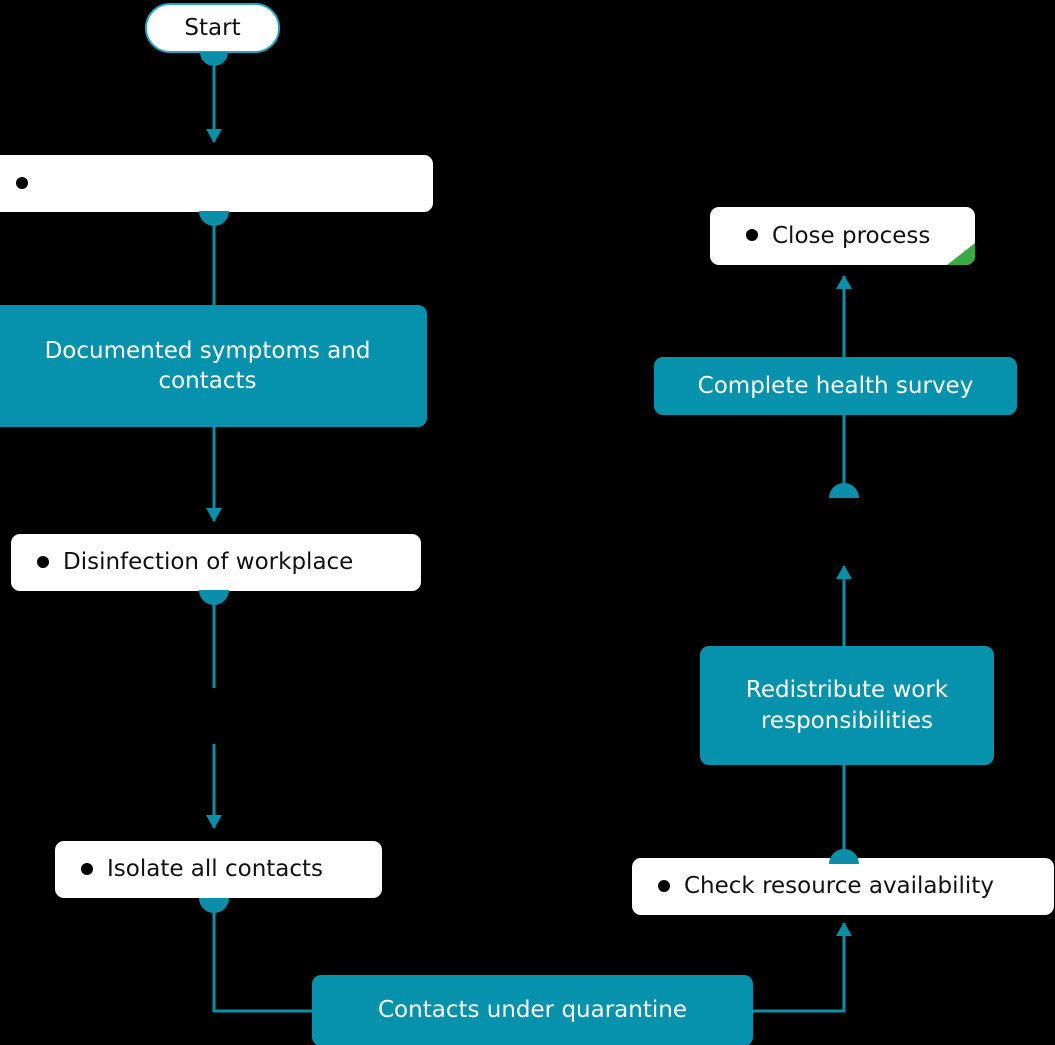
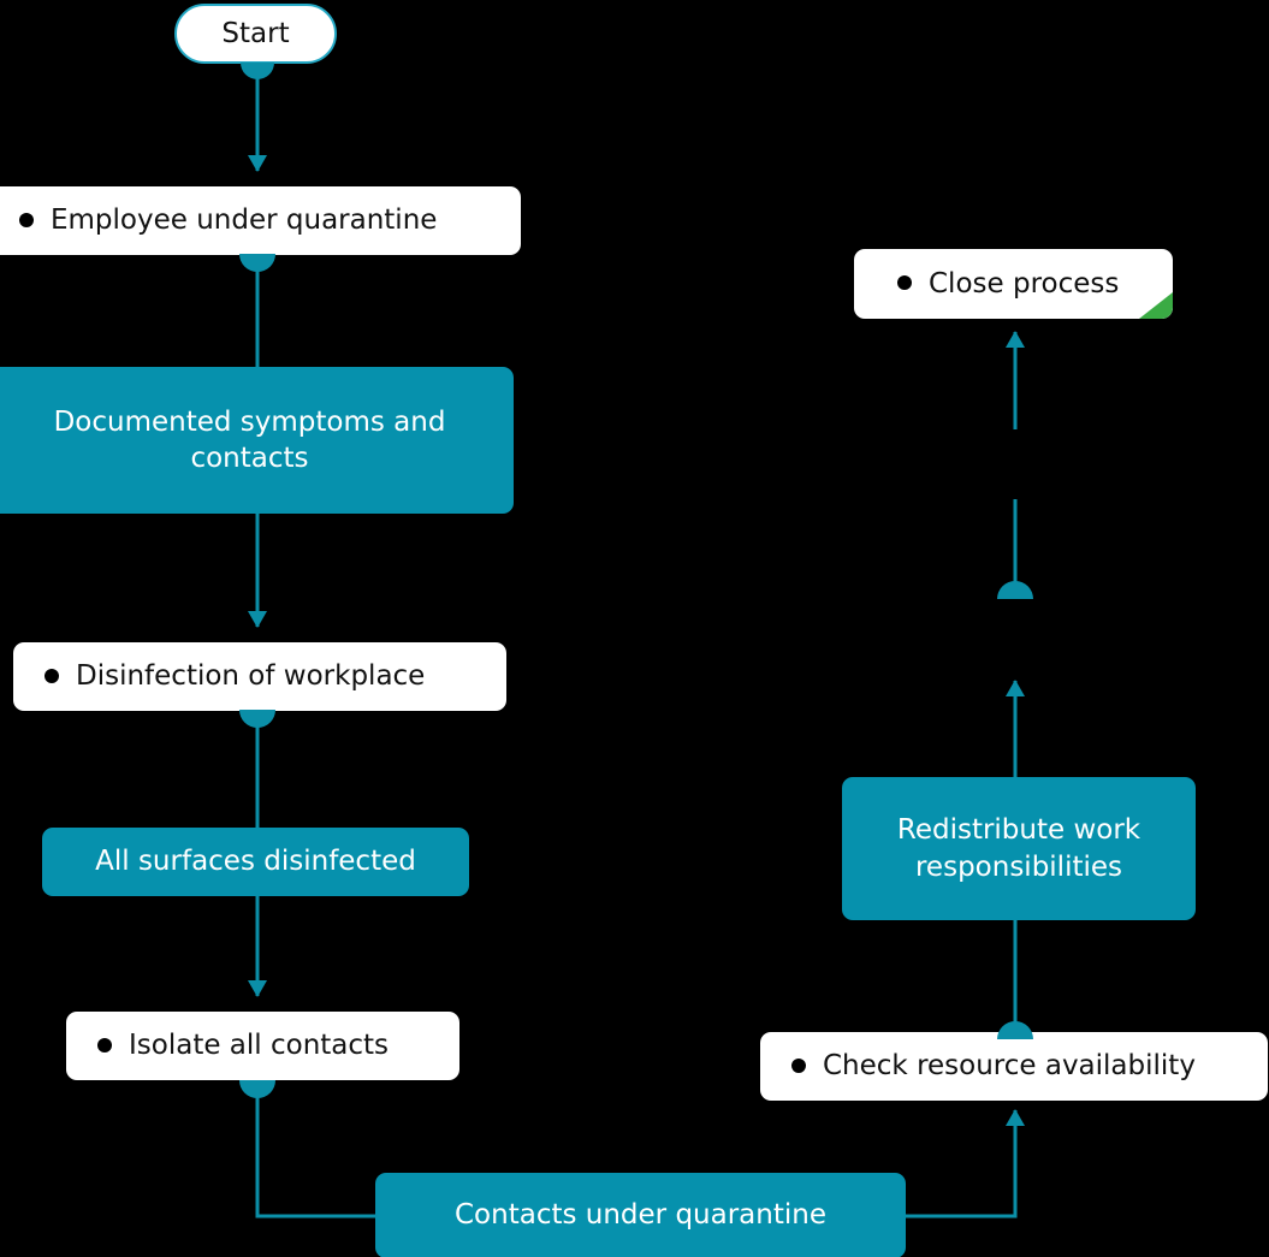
  Start
+ Employee under quarantine
  Documented symptoms and
  contacts
  Disinfection of workplace
+ All surfaces disinfected
  Isolate all contacts
  Contacts under quarantine
  Check resource availability
  Redistribute work
  responsibilities
- Complete health survey
  Close process
